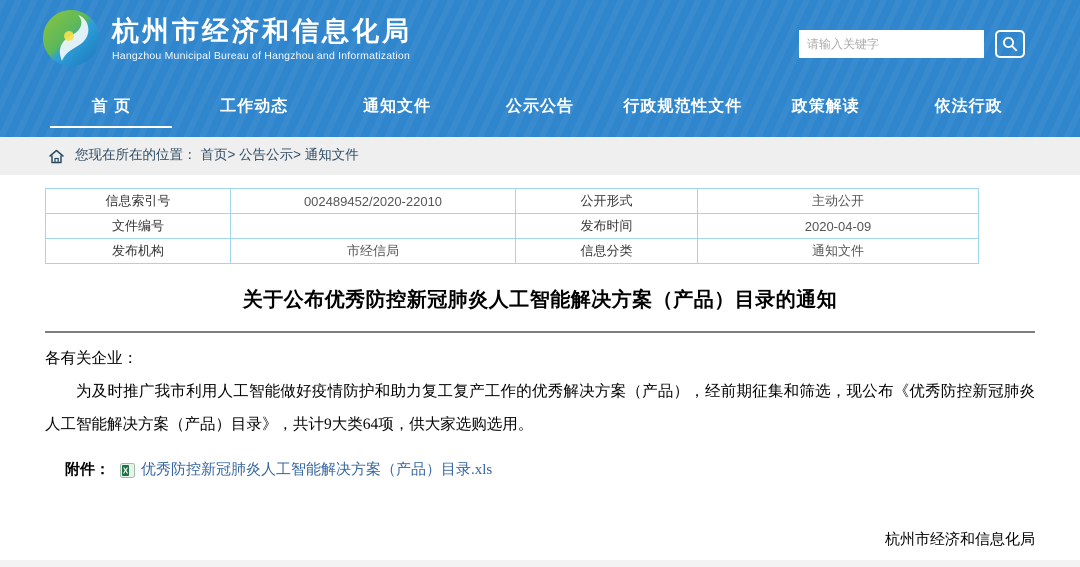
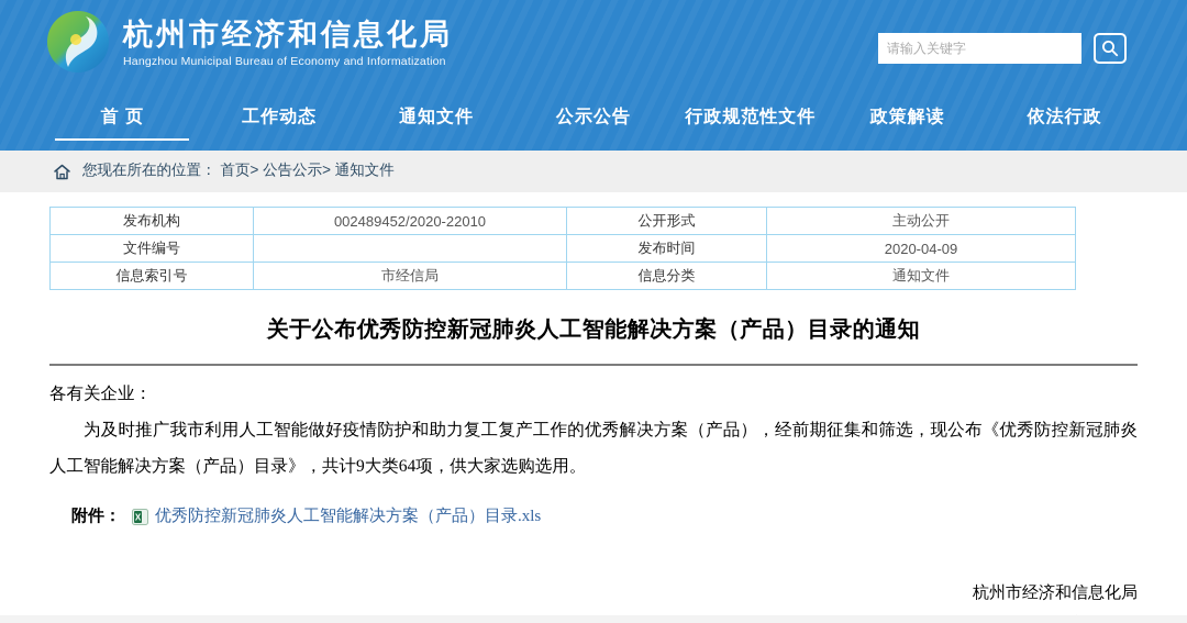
  杭州市经济和信息化局
- Hangzhou Municipal Bureau of Hangzhou and Informatization
+ Hangzhou Municipal Bureau of Economy and Informatization
  请输入关键字
  首 页
  工作动态
  通知文件
  公示公告
  行政规范性文件
  政策解读
  依法行政
  您现在所在的位置：
  首页> 公告公示> 通知文件
- 信息索引号	002489452/2020-22010	公开形式	主动公开
+ 发布机构	002489452/2020-22010	公开形式	主动公开
  文件编号		发布时间	2020-04-09
- 发布机构	市经信局	信息分类	通知文件
+ 信息索引号	市经信局	信息分类	通知文件
  关于公布优秀防控新冠肺炎人工智能解决方案（产品）目录的通知
  各有关企业：
  为及时推广我市利用人工智能做好疫情防护和助力复工复产工作的优秀解决方案（产品），经前期征集和筛选，现公布《优秀防控新冠肺炎人工智能解决方案（产品）目录》，共计9大类64项，供大家选购选用。
  附件：
  X
  优秀防控新冠肺炎人工智能解决方案（产品）目录.xls
  杭州市经济和信息化局
